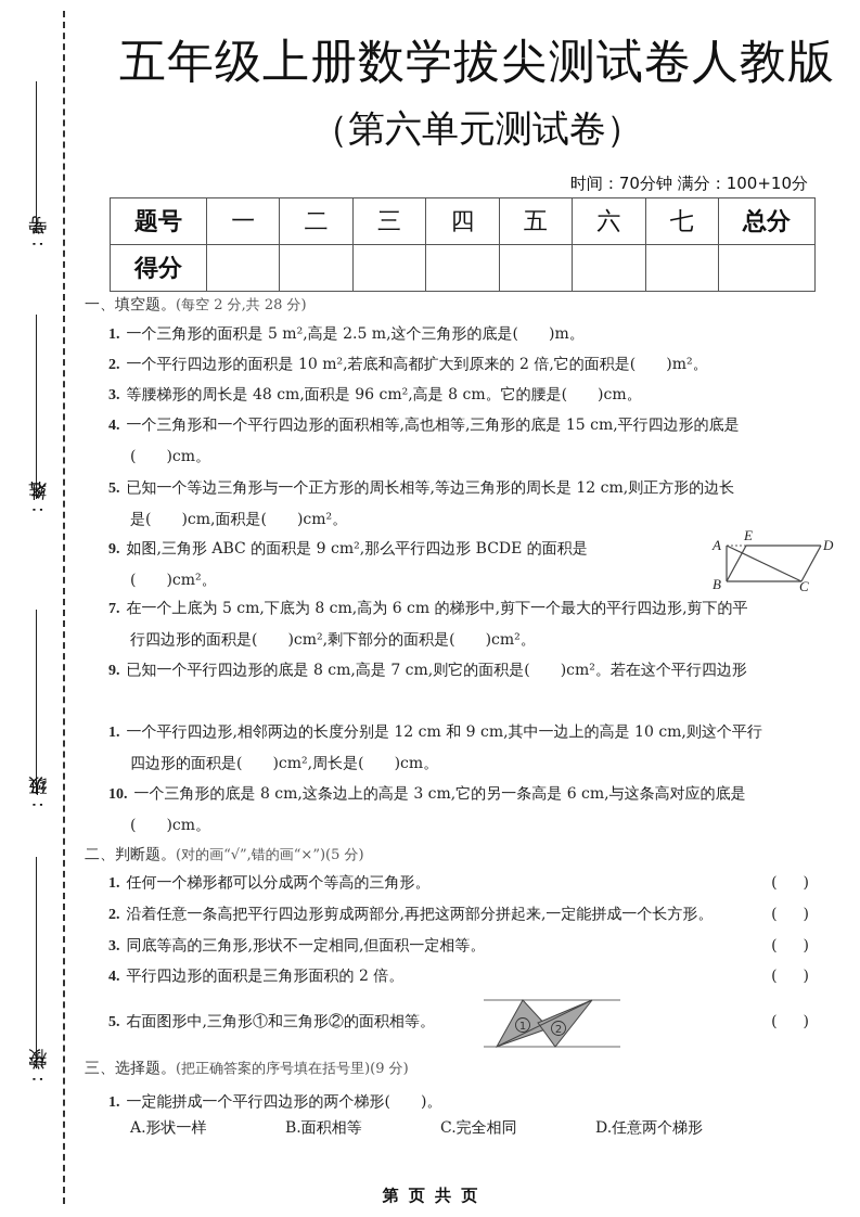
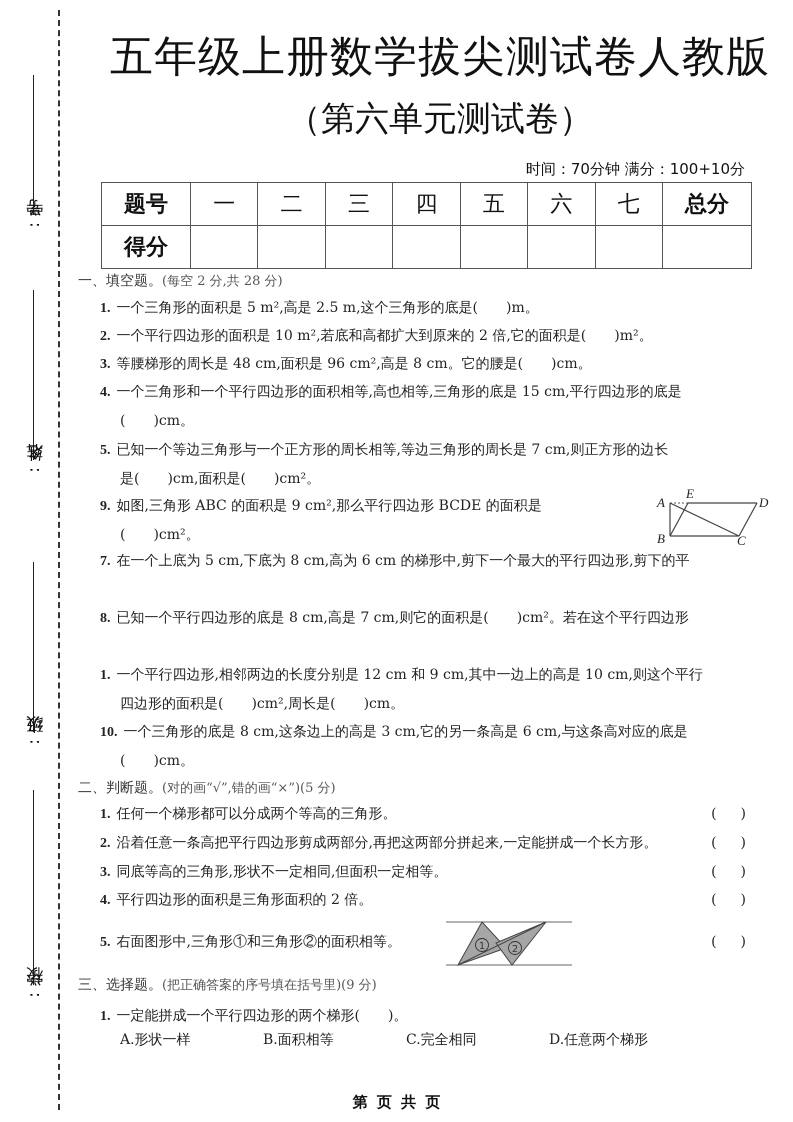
  五年级上册数学拔尖测试卷人教版
  （第六单元测试卷）
  时间：70分钟 满分：100+10分
  题号	一	二	三	四	五	六	七	总分
  得分
  一、填空题。(每空 2 分,共 28 分)
  1. 一个三角形的面积是 5 m²,高是 2.5 m,这个三角形的底是( )m。
  2. 一个平行四边形的面积是 10 m²,若底和高都扩大到原来的 2 倍,它的面积是( )m²。
  3. 等腰梯形的周长是 48 cm,面积是 96 cm²,高是 8 cm。它的腰是( )cm。
  4. 一个三角形和一个平行四边形的面积相等,高也相等,三角形的底是 15 cm,平行四边形的底是
  ( )cm。
- 5. 已知一个等边三角形与一个正方形的周长相等,等边三角形的周长是 12 cm,则正方形的边长
+ 5. 已知一个等边三角形与一个正方形的周长相等,等边三角形的周长是 7 cm,则正方形的边长
  是( )cm,面积是( )cm²。
  9. 如图,三角形 ABC 的面积是 9 cm²,那么平行四边形 BCDE 的面积是
  ( )cm²。
  A
  E
  D
  B
  C
  7. 在一个上底为 5 cm,下底为 8 cm,高为 6 cm 的梯形中,剪下一个最大的平行四边形,剪下的平
- 行四边形的面积是( )cm²,剩下部分的面积是( )cm²。
- 9. 已知一个平行四边形的底是 8 cm,高是 7 cm,则它的面积是( )cm²。若在这个平行四边形
+ 8. 已知一个平行四边形的底是 8 cm,高是 7 cm,则它的面积是( )cm²。若在这个平行四边形
  1. 一个平行四边形,相邻两边的长度分别是 12 cm 和 9 cm,其中一边上的高是 10 cm,则这个平行
  四边形的面积是( )cm²,周长是( )cm。
  10. 一个三角形的底是 8 cm,这条边上的高是 3 cm,它的另一条高是 6 cm,与这条高对应的底是
  ( )cm。
  二、判断题。(对的画“√”,错的画“×”)(5 分)
  1. 任何一个梯形都可以分成两个等高的三角形。
  ()
  2. 沿着任意一条高把平行四边形剪成两部分,再把这两部分拼起来,一定能拼成一个长方形。
  ()
  3. 同底等高的三角形,形状不一定相同,但面积一定相等。
  ()
  4. 平行四边形的面积是三角形面积的 2 倍。
  ()
  5. 右面图形中,三角形①和三角形②的面积相等。
  ()
  1
  2
  三、选择题。(把正确答案的序号填在括号里)(9 分)
  1. 一定能拼成一个平行四边形的两个梯形( )。
  A.形状一样
  B.面积相等
  C.完全相同
  D.任意两个梯形
  第 页 共 页
